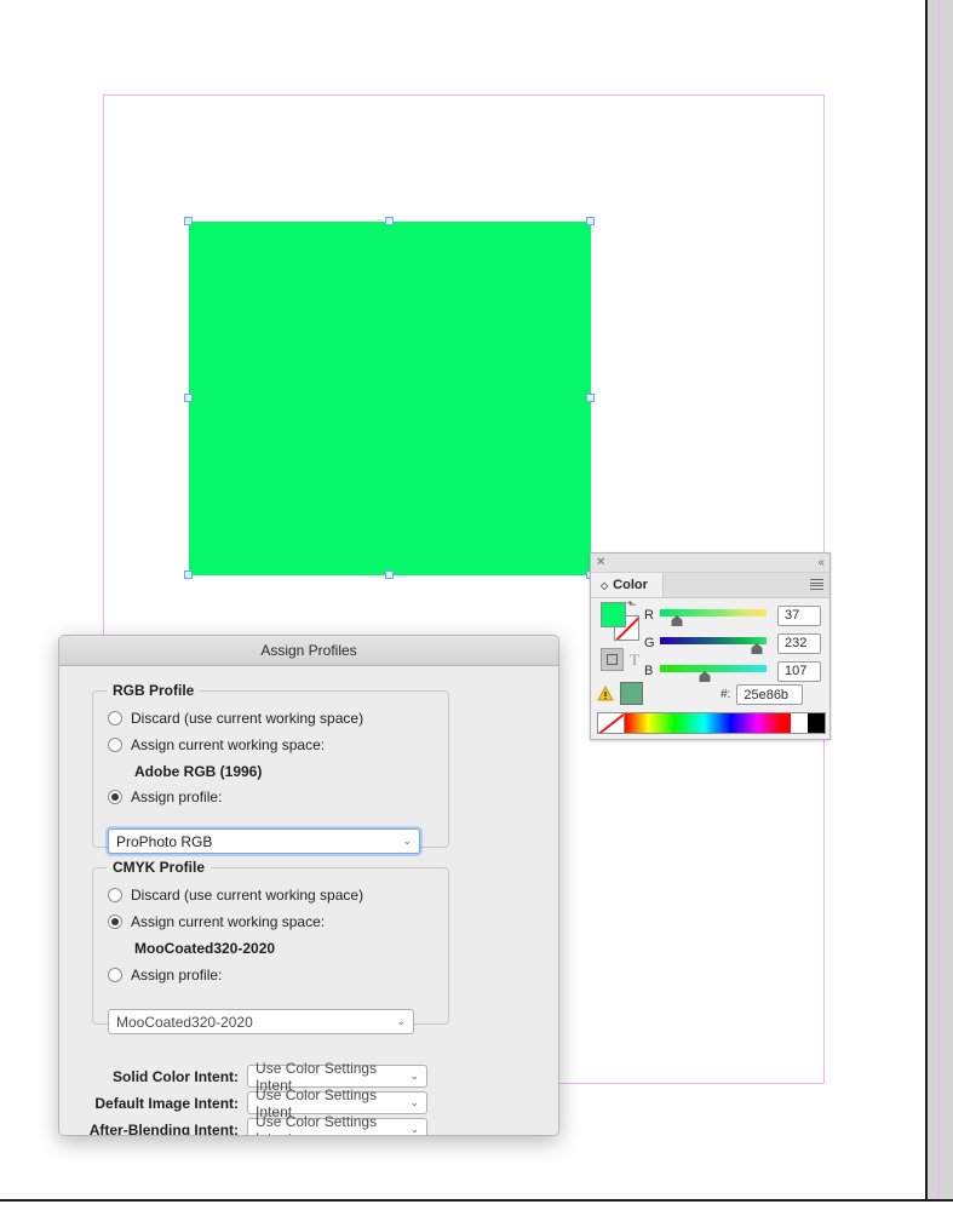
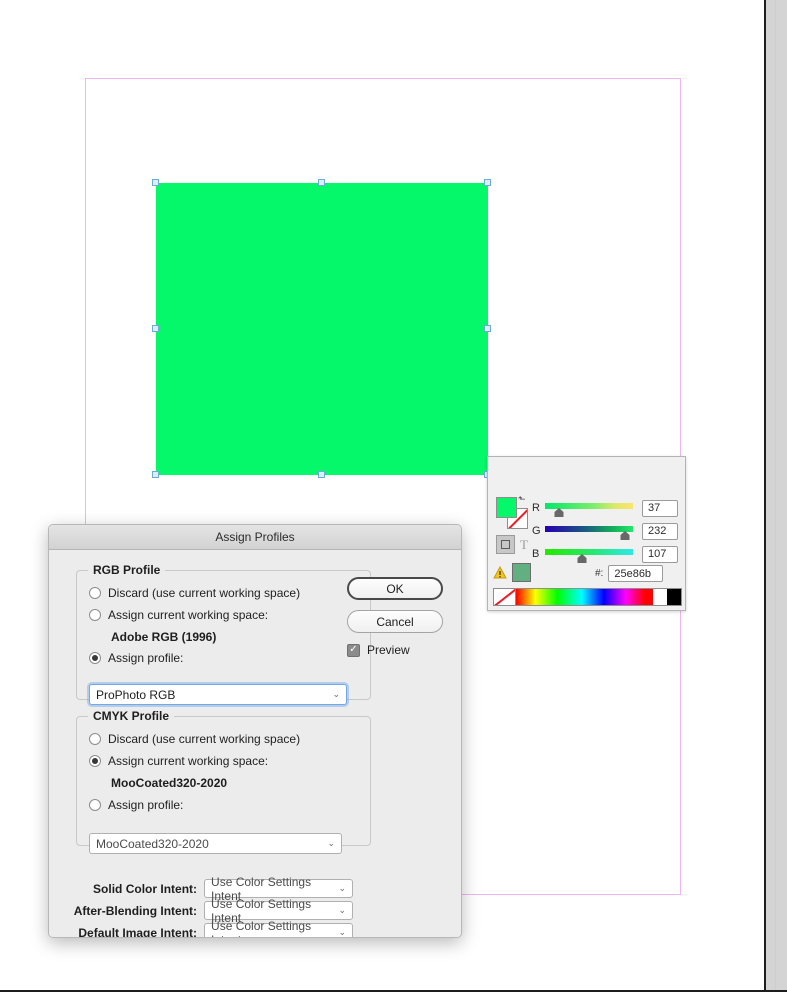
- ✕
- «
- ◇
- Color
  ⬑
  T
  R
  37
  G
  232
  B
  107
  #:
  25e86b
  Assign Profiles
  RGB Profile
  Discard (use current working space)
  Assign current working space:
  Adobe RGB (1996)
  Assign profile:
  ProPhoto RGB
  ⌄
  CMYK Profile
  Discard (use current working space)
  Assign current working space:
  MooCoated320-2020
  Assign profile:
  MooCoated320-2020
  ⌄
  Solid Color Intent:
  Use Color Settings Intent
  ⌄
- Default Image Intent:
+ After-Blending Intent:
  Use Color Settings Intent
  ⌄
- After-Blending Intent:
+ Default Image Intent:
  Use Color Settings
  ⌄
+ OK
+ Cancel
+ ✓
+ Preview
